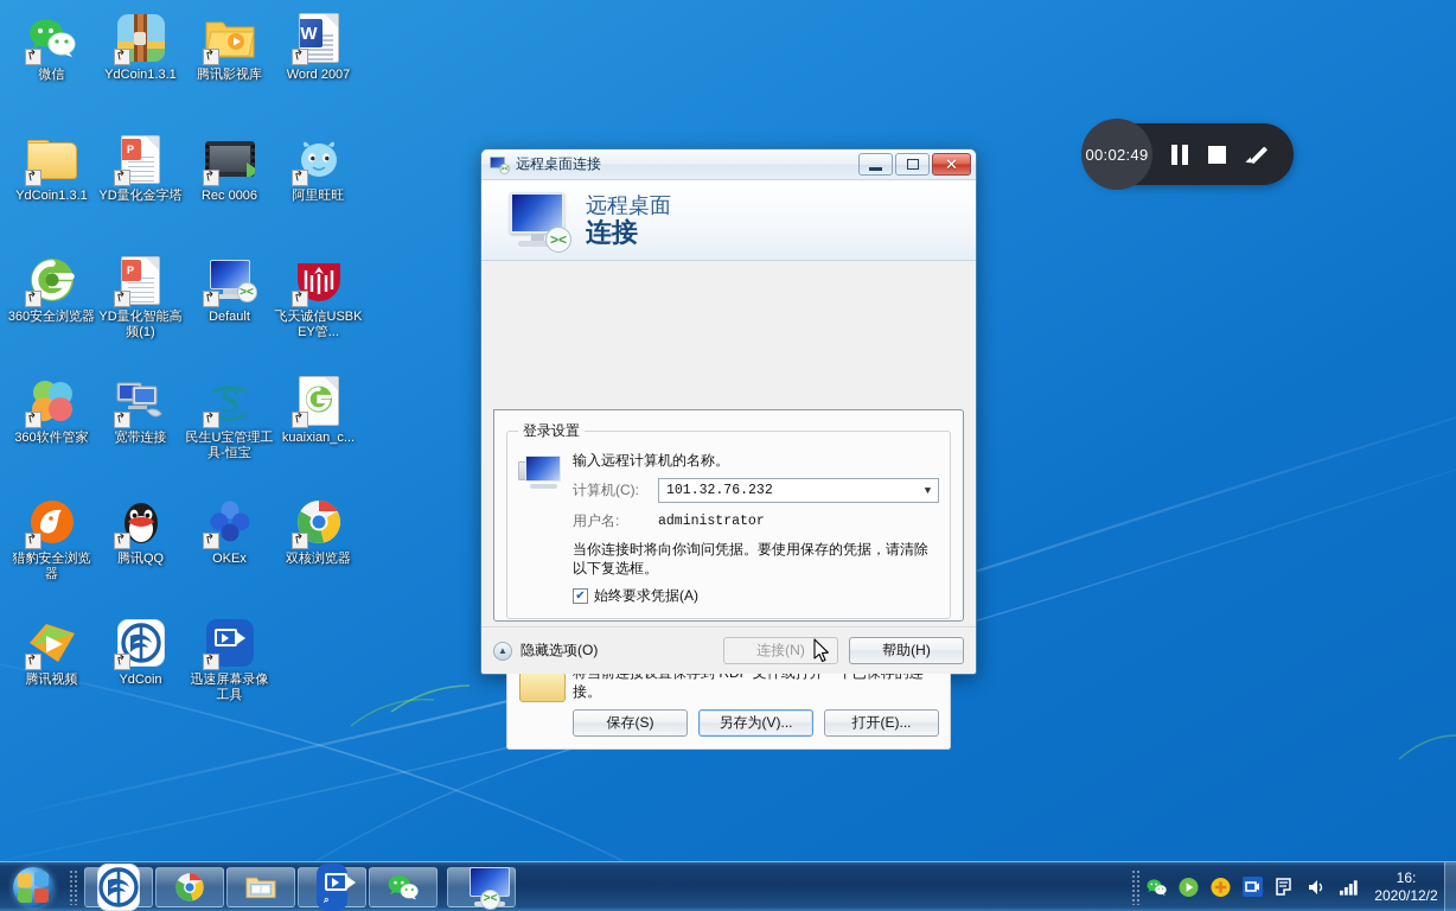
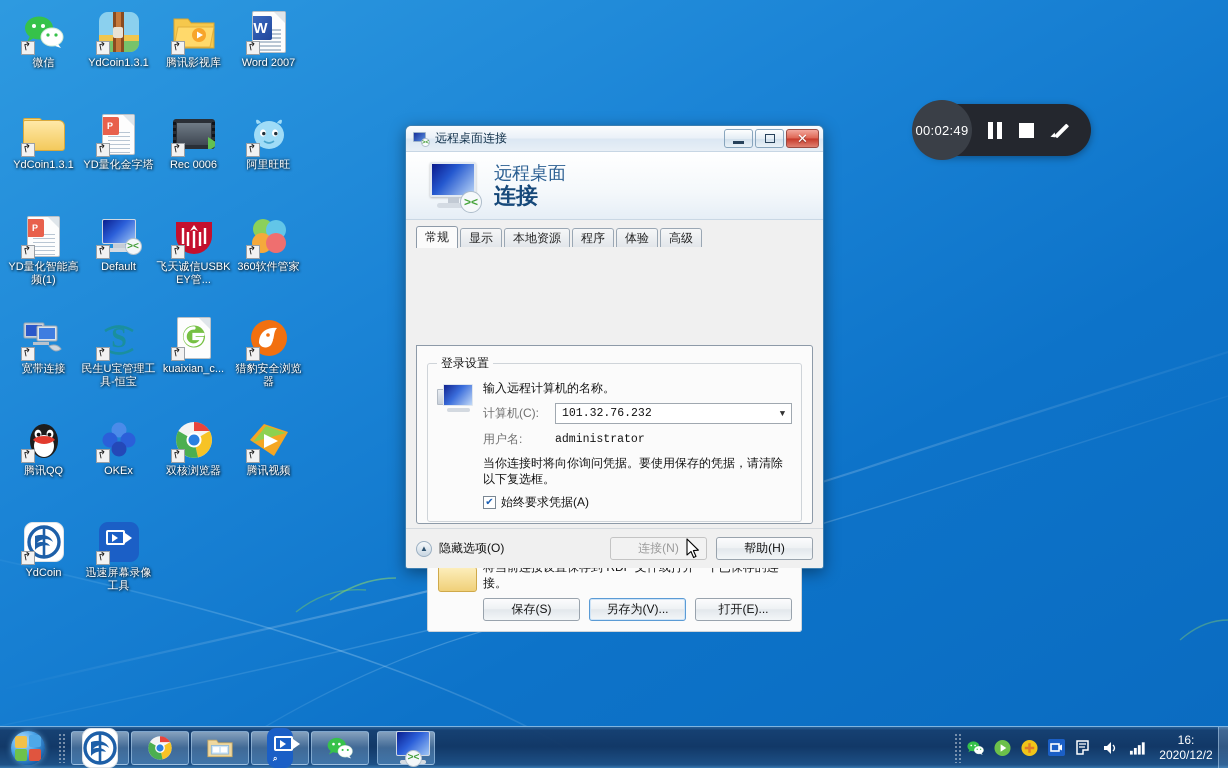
  微信
  YdCoin1.3.1
  腾讯影视库
  W
  Word 2007
  YdCoin1.3.1
  P
  YD量化金字塔
  Rec 0006
  阿里旺旺
- 360安全浏览器
  P
  YD量化智能高频(1)
  ><
  Default
  飞天诚信USBKEY管...
  360软件管家
  宽带连接
  S
  民生U宝管理工具-恒宝
  kuaixian_c...
  猎豹安全浏览器
  腾讯QQ
  OKEx
  双核浏览器
  腾讯视频
  YdCoin
  迅速屏幕录像工具
  00:02:49
  远程桌面连接
  ✕
  ><
  远程桌面
  连接
+ 常规
+ 显示
+ 本地资源
+ 程序
+ 体验
+ 高级
  登录设置
  输入远程计算机的名称。
  计算机(C):
  101.32.76.232
  ▼
  用户名:
  administrator
  当你连接时将向你询问凭据。要使用保存的凭据，请清除以下复选框。
  ✔
  始终要求凭据(A)
  保存(S)
  另存为(V)...
  打开(E)...
  ▲
  隐藏选项(O)
  连接(N)
  帮助(H)
  ⌕
  ><
  16:
  2020/12/2
